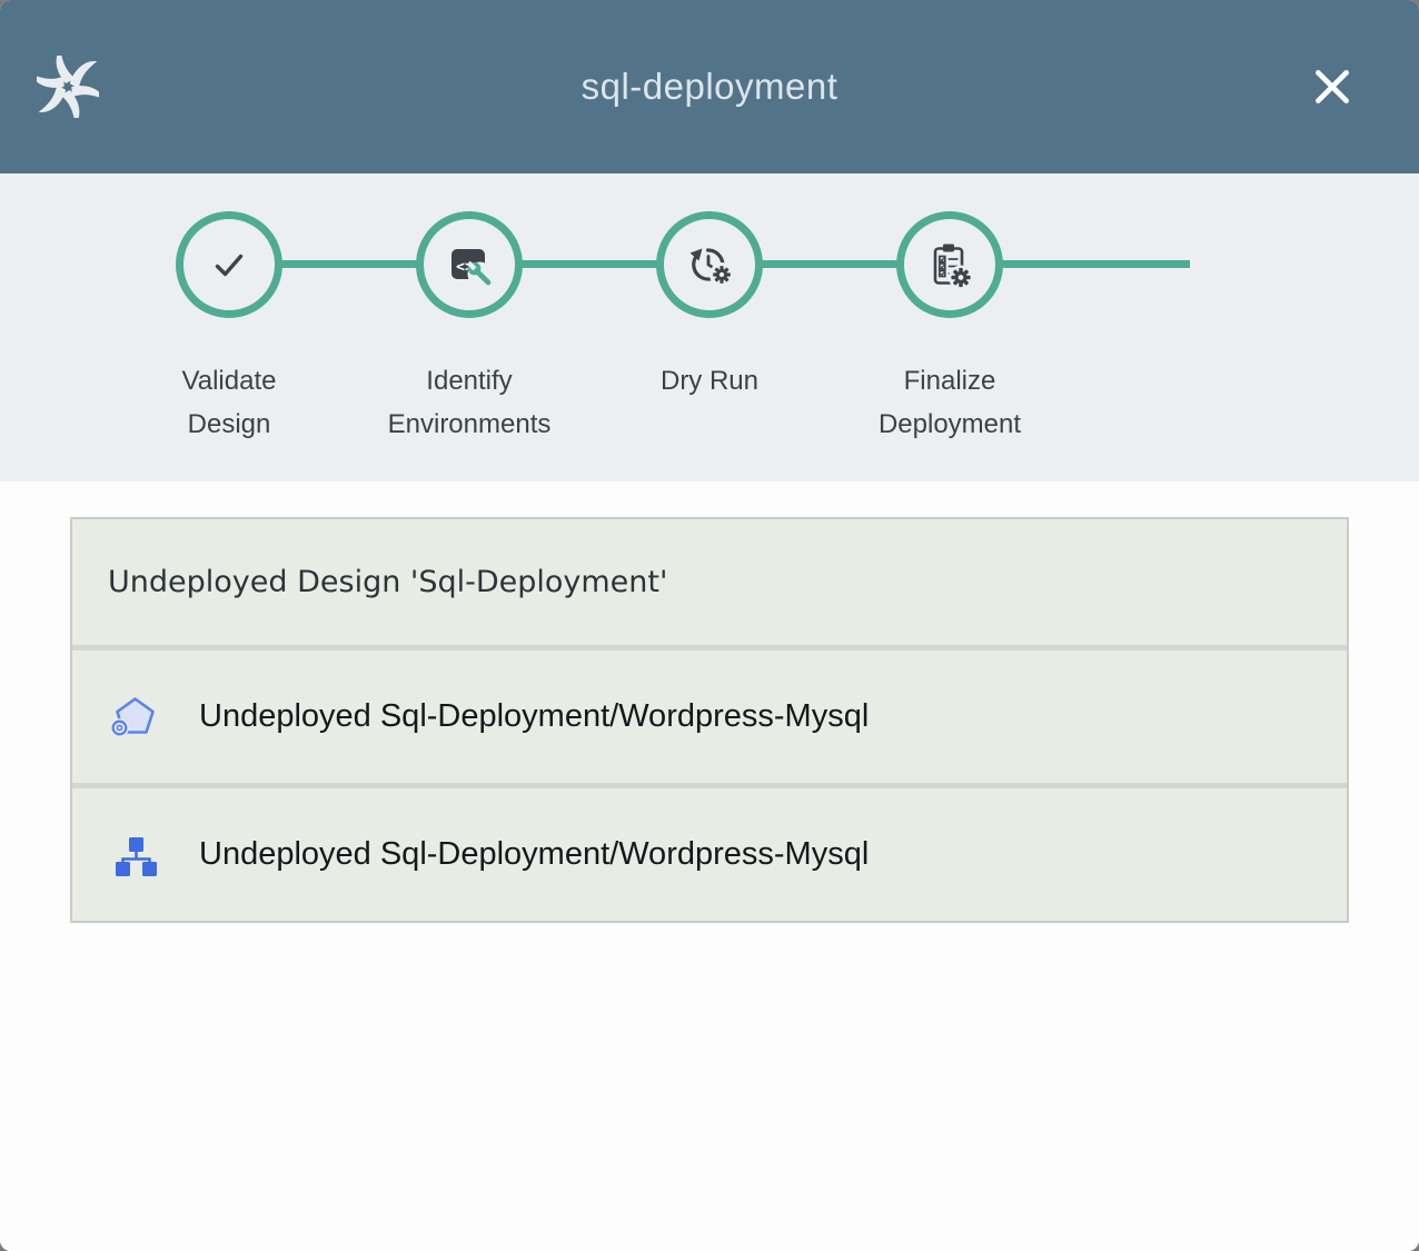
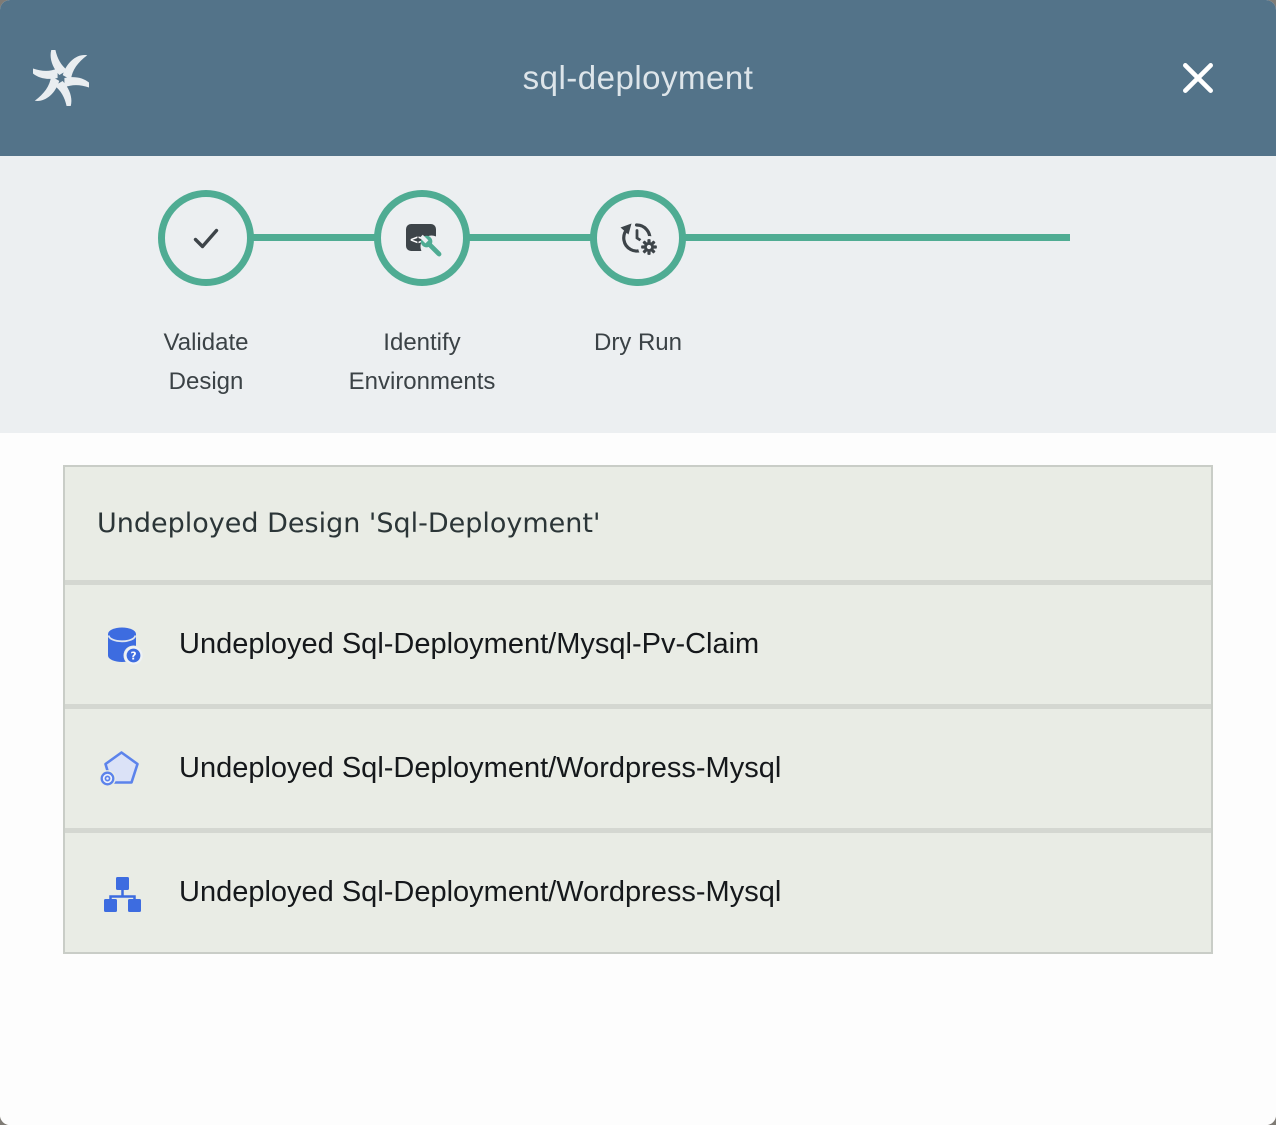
  sql-deployment
  Validate Design
  Identify Environments
  Dry Run
- Finalize Deployment
  Undeployed Design 'Sql-Deployment'
+ ?
+ Undeployed Sql-Deployment/Mysql-Pv-Claim
  Undeployed Sql-Deployment/Wordpress-Mysql
  Undeployed Sql-Deployment/Wordpress-Mysql
